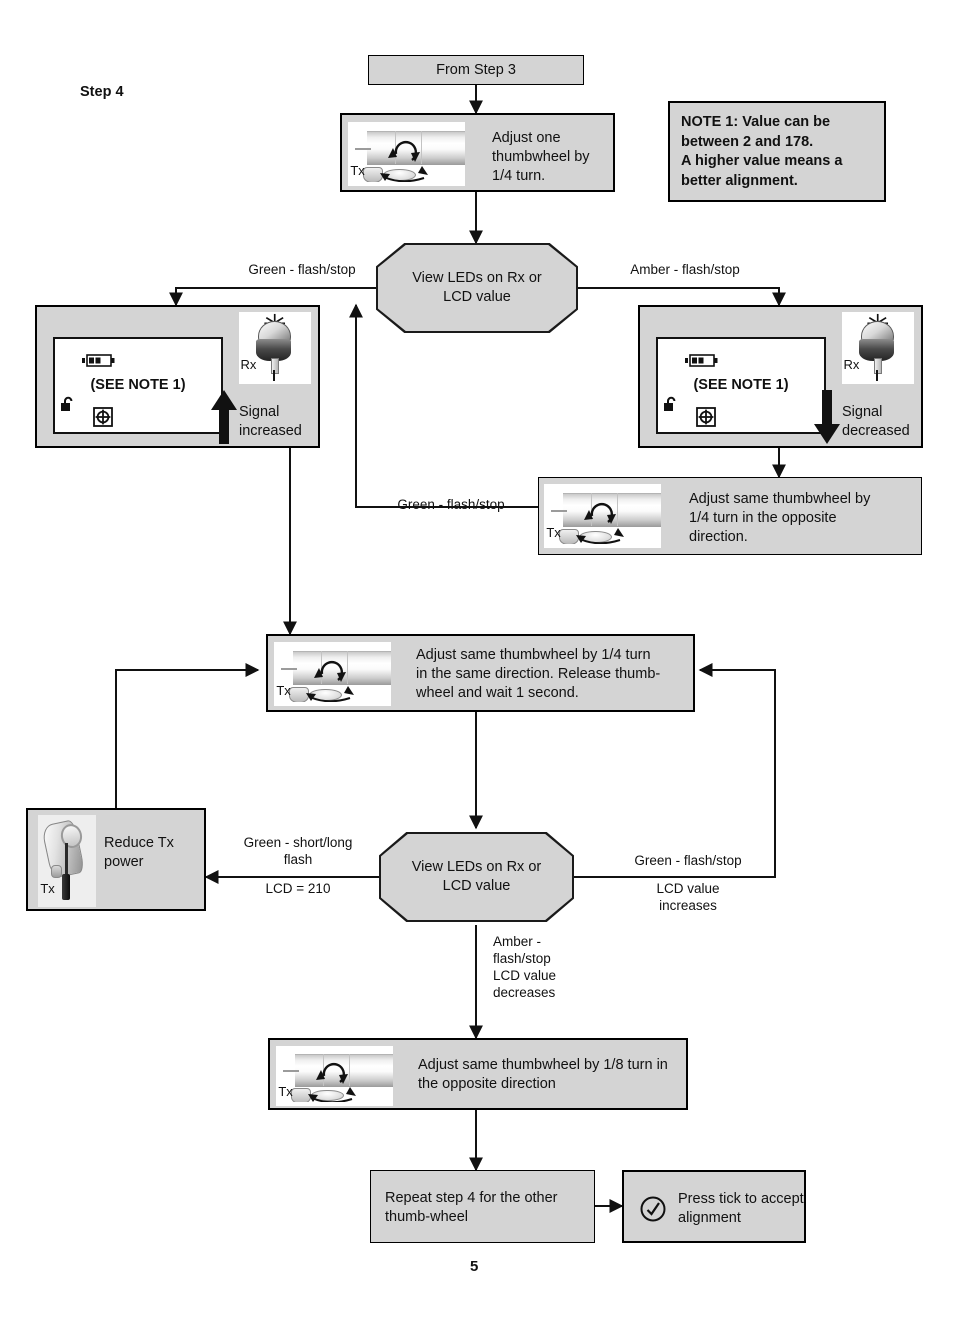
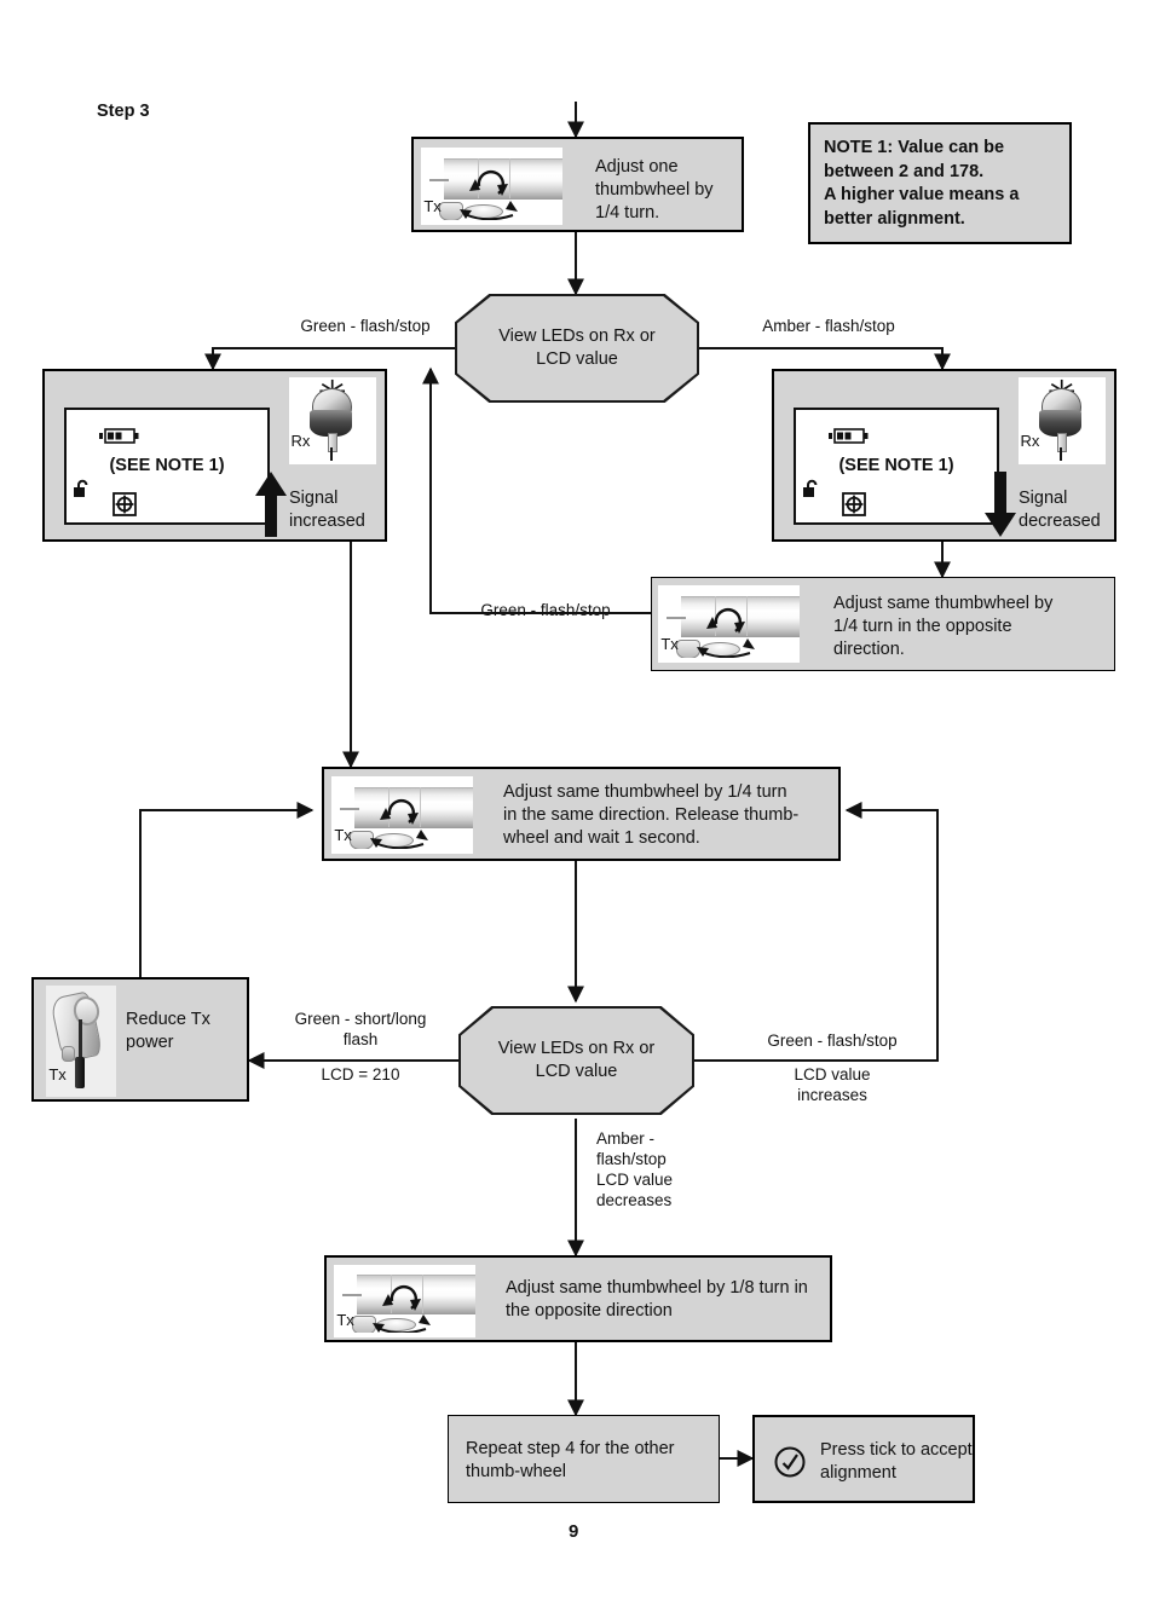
- Step 4
+ Step 3
- From Step 3
  NOTE 1: Value can be
  between 2 and 178.
  A higher value means a
  better alignment.
  Tx
  Adjust one
  thumbwheel by
  1/4 turn.
  View LEDs on Rx or
  LCD value
  Green - flash/stop
  Amber - flash/stop
  Green - flash/stop
  (SEE NOTE 1)
  Rx
  Signal
  increased
  (SEE NOTE 1)
  Rx
  Signal
  decreased
  Tx
  Adjust same thumbwheel by
  1/4 turn in the opposite
  direction.
  Tx
  Adjust same thumbwheel by 1/4 turn
  in the same direction. Release thumb-
  wheel and wait 1 second.
  View LEDs on Rx or
  LCD value
  Green - short/long
  flash
  LCD = 210
  Green - flash/stop
  LCD value
  increases
  Amber -
  flash/stop
  LCD value
  decreases
  Tx
  Reduce Tx
  power
  Tx
  Adjust same thumbwheel by 1/8 turn in
  the opposite direction
  Repeat step 4 for the other
  thumb-wheel
  Press tick to accept
  alignment
- 5
+ 9
